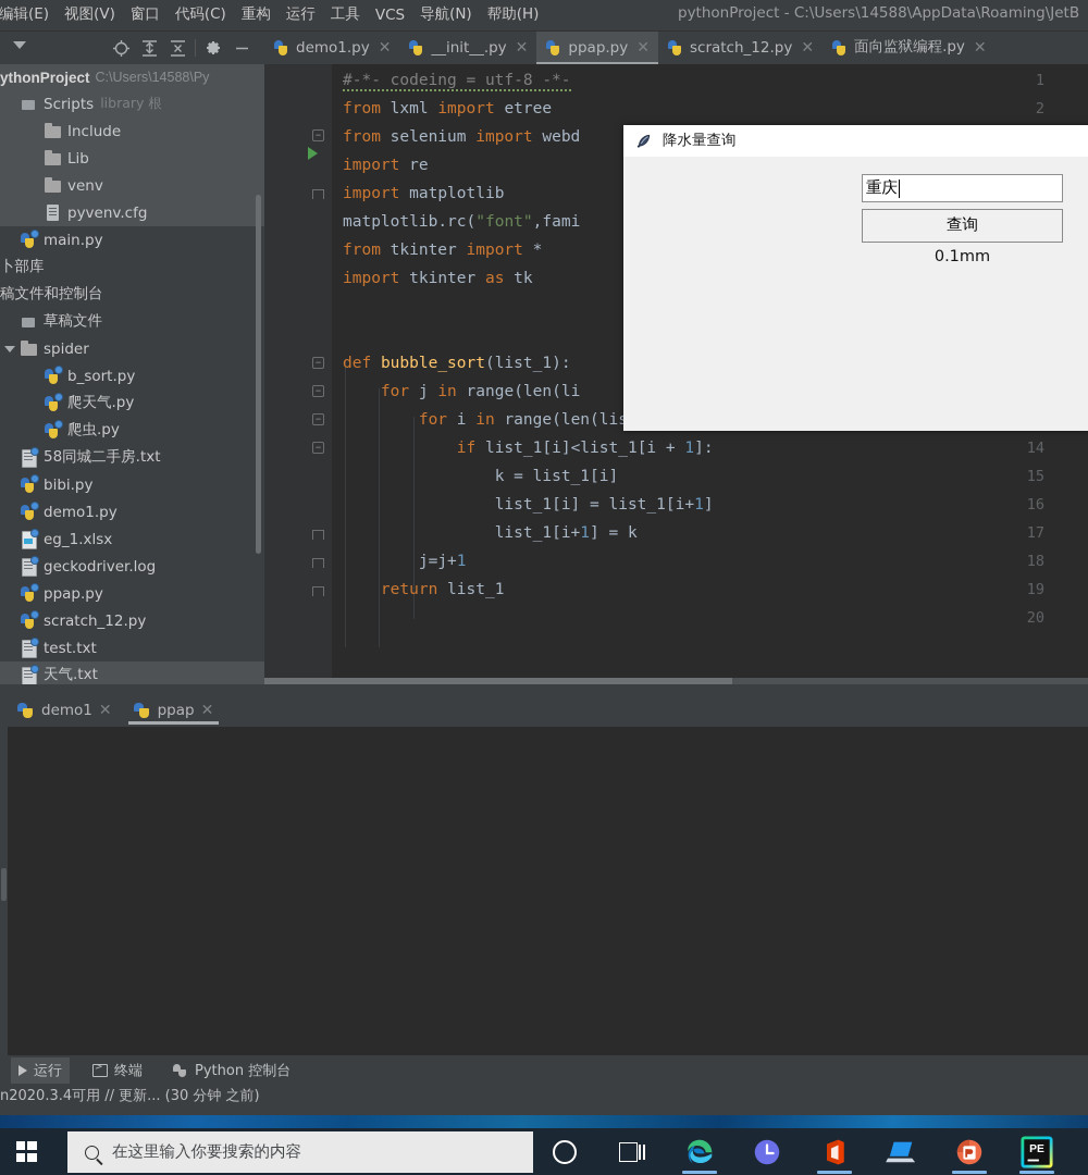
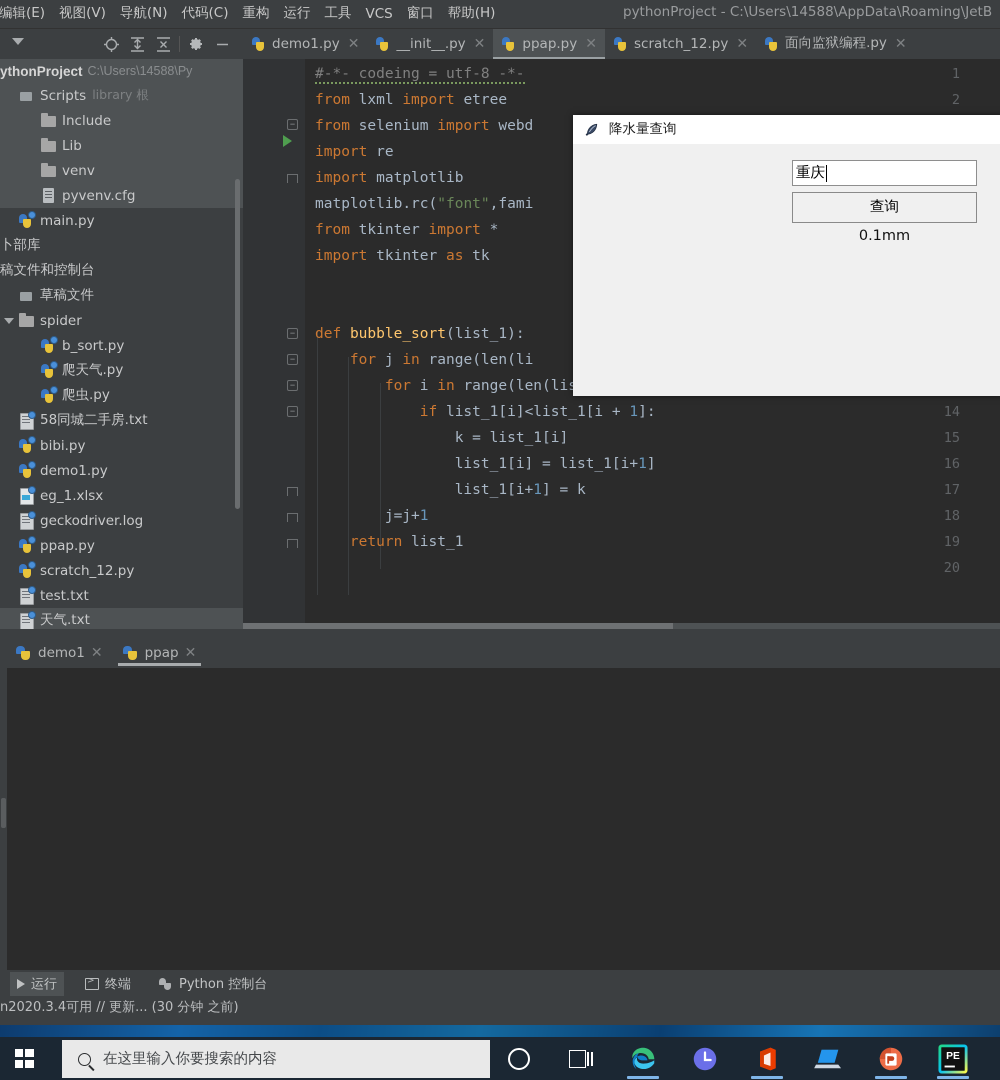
  编辑(E)
  视图(V)
- 窗口
+ 导航(N)
  代码(C)
  重构
  运行
  工具
  VCS
- 导航(N)
+ 窗口
  帮助(H)
  pythonProject - C:\Users\14588\AppData\Roaming\JetB
  ythonProject
  C:\Users\14588\Py
  Scripts
  library 根
  Include
  Lib
  venv
  pyvenv.cfg
  main.py
  卜部库
  稿文件和控制台
  草稿文件
  spider
  b_sort.py
  爬天气.py
  爬虫.py
  58同城二手房.txt
  bibi.py
  demo1.py
  eg_1.xlsx
  geckodriver.log
  ppap.py
  scratch_12.py
  test.txt
  天气.txt
  demo1.py
  ✕
  __init__.py
  ✕
  ppap.py
  ✕
  scratch_12.py
  ✕
  面向监狱编程.py
  ✕
  −
  −
  −
  −
  −
  1
  2
  14
  15
  16
  17
  18
  19
  20
  #-*- codeing = utf-8 -*-
  from lxml import etree
  from selenium import webd
  import re
  import matplotlib
  matplotlib.rc("font",fami
  from tkinter import *
  import tkinter as tk
  def bubble_sort(list_1):
  for j in range(len(li
  if list_1[i]<list_1[i + 1]:
  k = list_1[i]
  list_1[i] = list_1[i+1]
  list_1[i+1] = k
  j=j+1
  return list_1
  demo1
  ✕
  ppap
  ✕
  运行
  终端
  Python 控制台
  n2020.3.4可用 // 更新... (30 分钟 之前)
  降水量查询
  重庆
  查询
  0.1mm
  在这里输入你要搜索的内容
  PE
